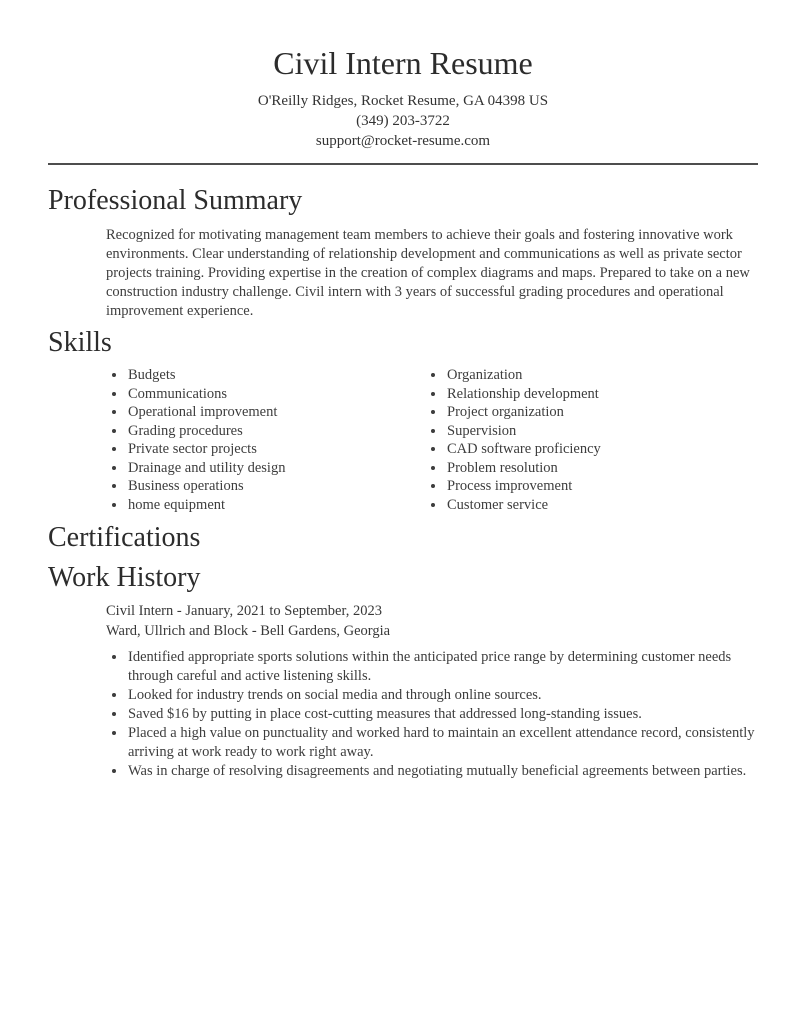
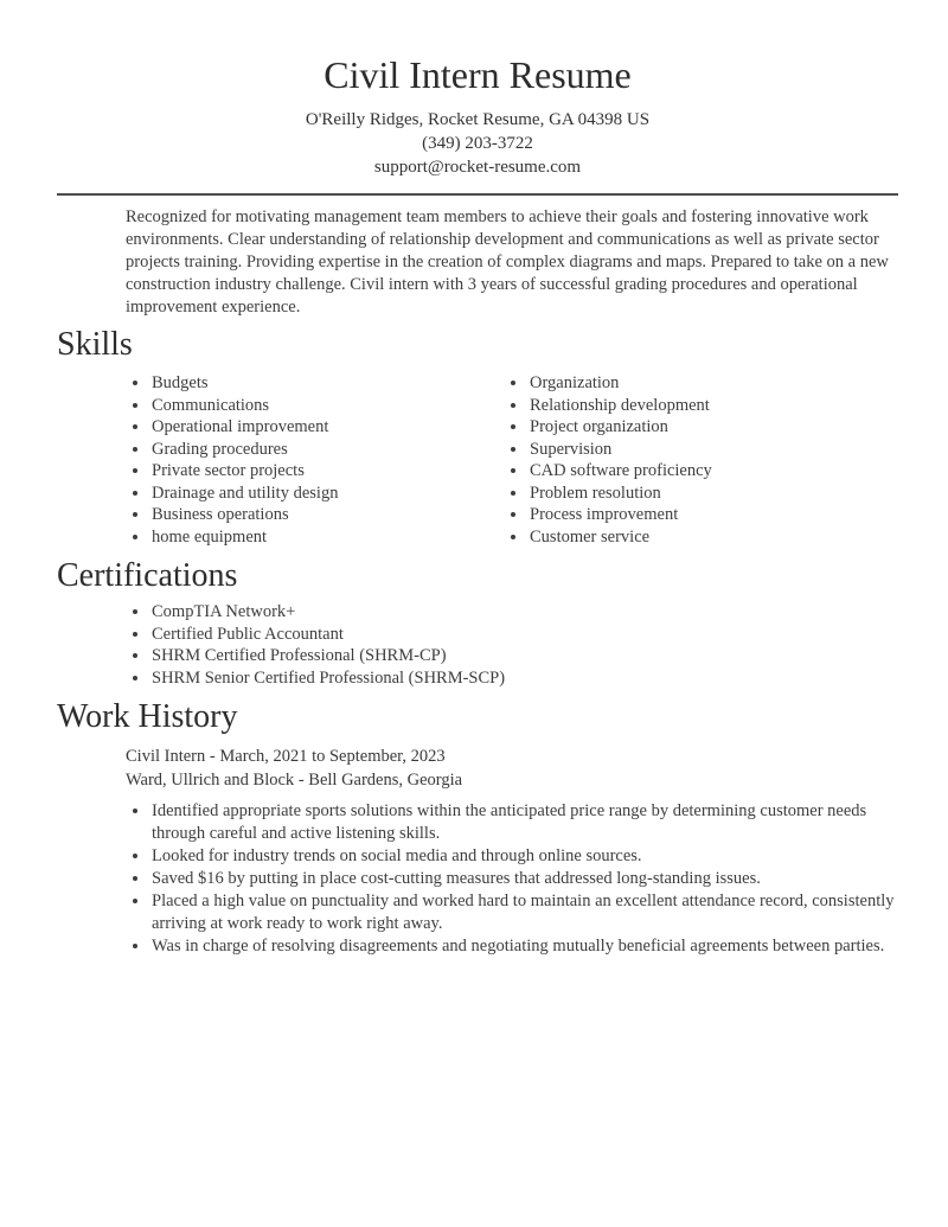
  Civil Intern Resume
  O'Reilly Ridges, Rocket Resume, GA 04398 US
  (349) 203-3722
  support@rocket-resume.com
- Professional Summary
  Recognized for motivating management team members to achieve their goals and fostering innovative work environments. Clear understanding of relationship development and communications as well as private sector projects training. Providing expertise in the creation of complex diagrams and maps. Prepared to take on a new construction industry challenge. Civil intern with 3 years of successful grading procedures and operational improvement experience.
  Skills
  Budgets
  Communications
  Operational improvement
  Grading procedures
  Private sector projects
  Drainage and utility design
  Business operations
  home equipment
  Organization
  Relationship development
  Project organization
  Supervision
  CAD software proficiency
  Problem resolution
  Process improvement
  Customer service
  Certifications
+ CompTIA Network+
+ Certified Public Accountant
+ SHRM Certified Professional (SHRM-CP)
+ SHRM Senior Certified Professional (SHRM-SCP)
  Work History
- Civil Intern - January, 2021 to September, 2023
+ Civil Intern - March, 2021 to September, 2023
  Ward, Ullrich and Block - Bell Gardens, Georgia
  Identified appropriate sports solutions within the anticipated price range by determining customer needs through careful and active listening skills.
  Looked for industry trends on social media and through online sources.
  Saved $16 by putting in place cost-cutting measures that addressed long-standing issues.
  Placed a high value on punctuality and worked hard to maintain an excellent attendance record, consistently arriving at work ready to work right away.
  Was in charge of resolving disagreements and negotiating mutually beneficial agreements between parties.
